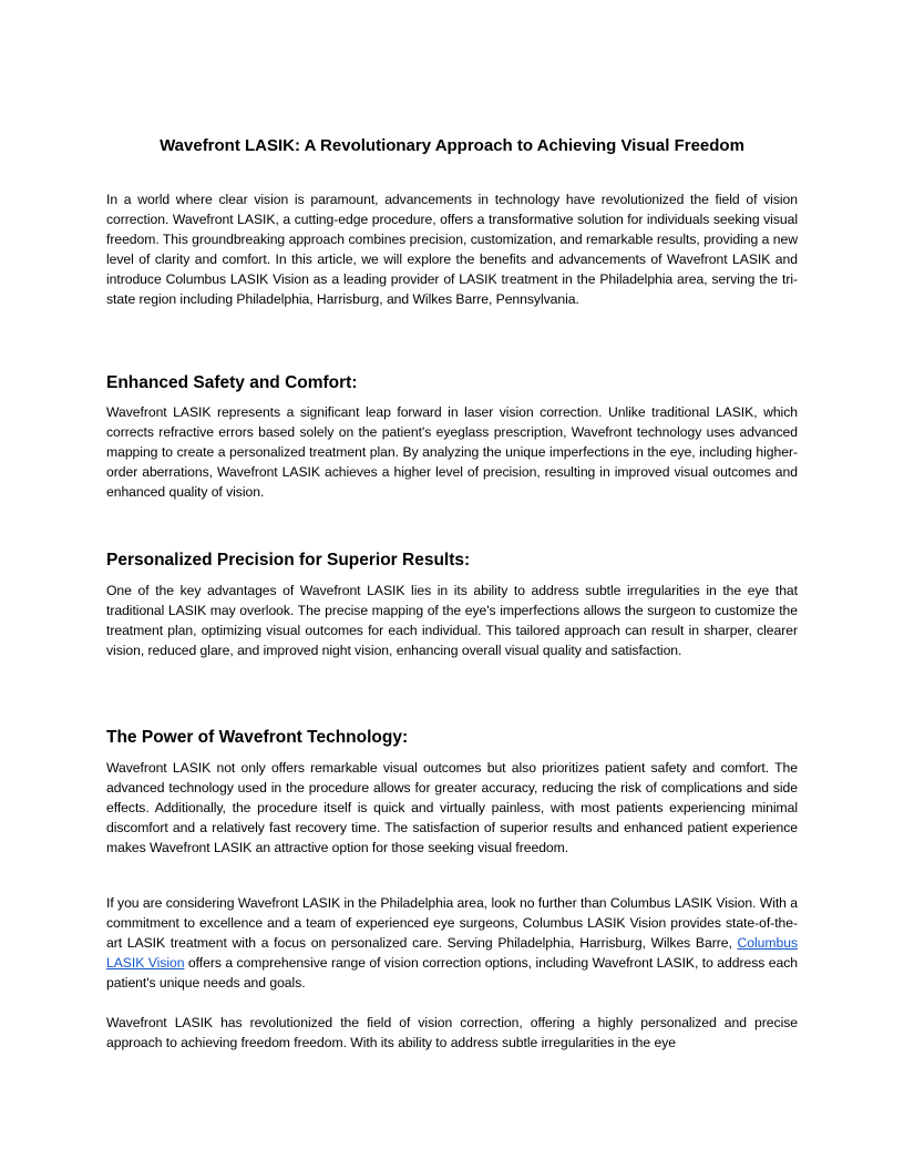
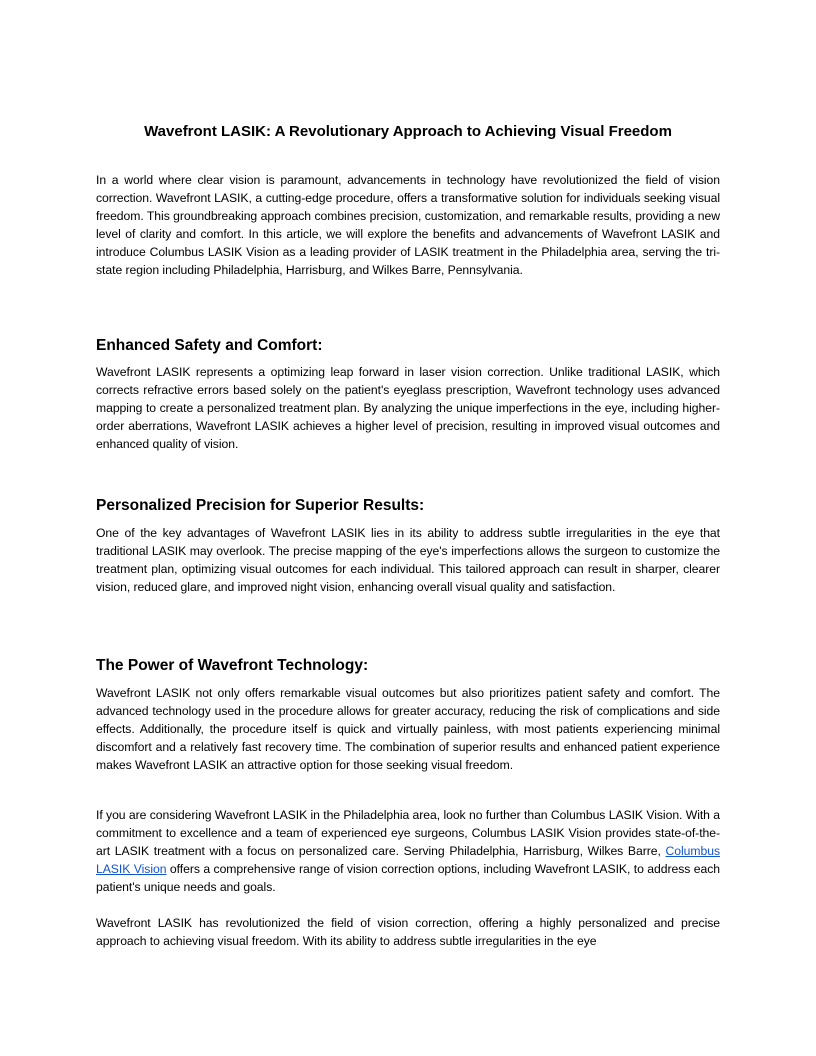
  Wavefront LASIK: A Revolutionary Approach to Achieving Visual Freedom
  In a world where clear vision is paramount, advancements in technology have revolutionized the field of vision correction. Wavefront LASIK, a cutting-edge procedure, offers a transformative solution for individuals seeking visual freedom. This groundbreaking approach combines precision, customization, and remarkable results, providing a new level of clarity and comfort. In this article, we will explore the benefits and advancements of Wavefront LASIK and introduce Columbus LASIK Vision as a leading provider of LASIK treatment in the Philadelphia area, serving the tri-state region including Philadelphia, Harrisburg, and Wilkes Barre, Pennsylvania.
  Enhanced Safety and Comfort:
- Wavefront LASIK represents a significant leap forward in laser vision correction. Unlike traditional LASIK, which corrects refractive errors based solely on the patient's eyeglass prescription, Wavefront technology uses advanced mapping to create a personalized treatment plan. By analyzing the unique imperfections in the eye, including higher-order aberrations, Wavefront LASIK achieves a higher level of precision, resulting in improved visual outcomes and enhanced quality of vision.
+ Wavefront LASIK represents a optimizing leap forward in laser vision correction. Unlike traditional LASIK, which corrects refractive errors based solely on the patient's eyeglass prescription, Wavefront technology uses advanced mapping to create a personalized treatment plan. By analyzing the unique imperfections in the eye, including higher-order aberrations, Wavefront LASIK achieves a higher level of precision, resulting in improved visual outcomes and enhanced quality of vision.
  Personalized Precision for Superior Results:
  One of the key advantages of Wavefront LASIK lies in its ability to address subtle irregularities in the eye that traditional LASIK may overlook. The precise mapping of the eye's imperfections allows the surgeon to customize the treatment plan, optimizing visual outcomes for each individual. This tailored approach can result in sharper, clearer vision, reduced glare, and improved night vision, enhancing overall visual quality and satisfaction.
  The Power of Wavefront Technology:
- Wavefront LASIK not only offers remarkable visual outcomes but also prioritizes patient safety and comfort. The advanced technology used in the procedure allows for greater accuracy, reducing the risk of complications and side effects. Additionally, the procedure itself is quick and virtually painless, with most patients experiencing minimal discomfort and a relatively fast recovery time. The satisfaction of superior results and enhanced patient experience makes Wavefront LASIK an attractive option for those seeking visual freedom.
+ Wavefront LASIK not only offers remarkable visual outcomes but also prioritizes patient safety and comfort. The advanced technology used in the procedure allows for greater accuracy, reducing the risk of complications and side effects. Additionally, the procedure itself is quick and virtually painless, with most patients experiencing minimal discomfort and a relatively fast recovery time. The combination of superior results and enhanced patient experience makes Wavefront LASIK an attractive option for those seeking visual freedom.
  If you are considering Wavefront LASIK in the Philadelphia area, look no further than Columbus LASIK Vision. With a commitment to excellence and a team of experienced eye surgeons, Columbus LASIK Vision provides state-of-the-art LASIK treatment with a focus on personalized care. Serving Philadelphia, Harrisburg, Wilkes Barre, Columbus LASIK Vision offers a comprehensive range of vision correction options, including Wavefront LASIK, to address each patient's unique needs and goals.
- Wavefront LASIK has revolutionized the field of vision correction, offering a highly personalized and precise approach to achieving freedom freedom. With its ability to address subtle irregularities in the eye
+ Wavefront LASIK has revolutionized the field of vision correction, offering a highly personalized and precise approach to achieving visual freedom. With its ability to address subtle irregularities in the eye
